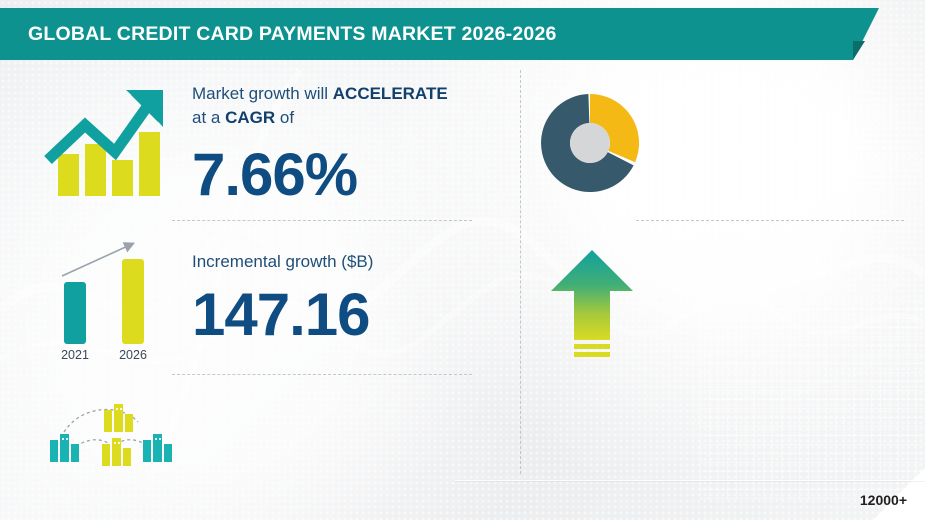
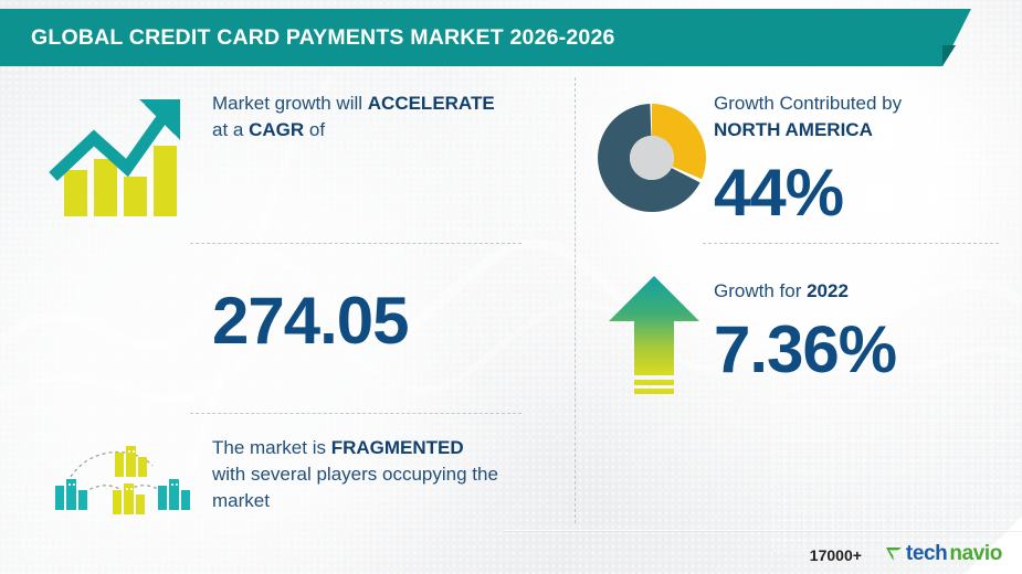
  GLOBAL CREDIT CARD PAYMENTS MARKET 2026-2026
  Market growth will ACCELERATE
  at a CAGR of
- 7.66%
- 2021
- 2026
- Incremental growth ($B)
- 147.16
+ 274.05
+ The market is FRAGMENTED
+ with several players occupying the
+ market
+ Growth Contributed by
+ NORTH AMERICA
+ 44%
+ Growth for 2022
+ 7.36%
- 12000+
+ 17000+
+ tech
+ navio
